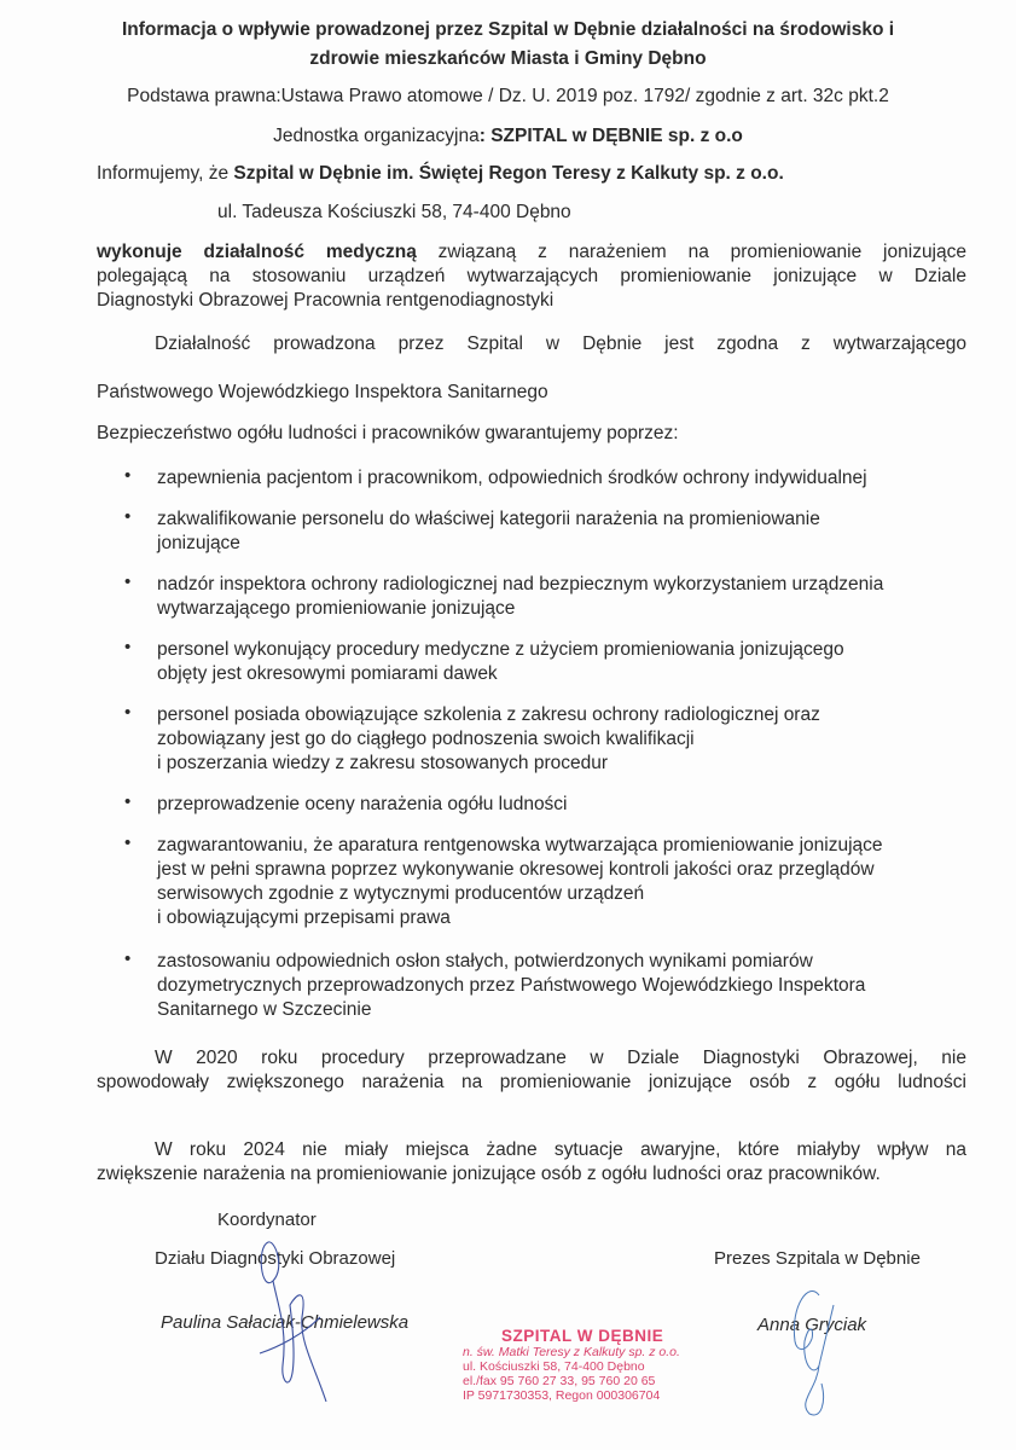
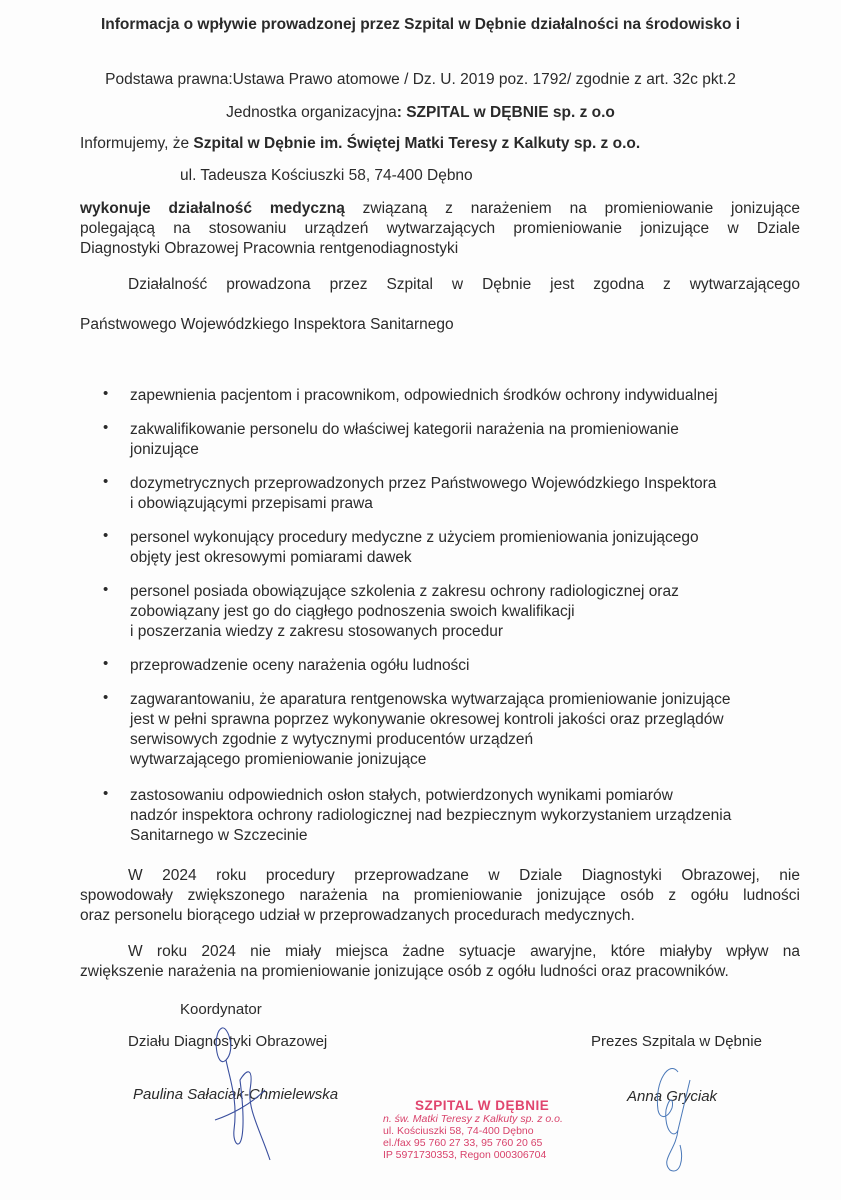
  Informacja o wpływie prowadzonej przez Szpital w Dębnie działalności na środowisko i
- zdrowie mieszkańców Miasta i Gminy Dębno
  Podstawa prawna:Ustawa Prawo atomowe / Dz. U. 2019 poz. 1792/ zgodnie z art. 32c pkt.2
  Jednostka organizacyjna: SZPITAL w DĘBNIE sp. z o.o
- Informujemy, że Szpital w Dębnie im. Świętej Regon Teresy z Kalkuty sp. z o.o.
+ Informujemy, że Szpital w Dębnie im. Świętej Matki Teresy z Kalkuty sp. z o.o.
  ul. Tadeusza Kościuszki 58, 74-400 Dębno
  wykonuje działalność medyczną związaną z narażeniem na promieniowanie jonizujące
  polegającą na stosowaniu urządzeń wytwarzających promieniowanie jonizujące w Dziale
  Diagnostyki Obrazowej Pracownia rentgenodiagnostyki
  Działalność prowadzona przez Szpital w Dębnie jest zgodna z wytwarzającego
  Państwowego Wojewódzkiego Inspektora Sanitarnego
- Bezpieczeństwo ogółu ludności i pracowników gwarantujemy poprzez:
  •
  zapewnienia pacjentom i pracownikom, odpowiednich środków ochrony indywidualnej
  •
  zakwalifikowanie personelu do właściwej kategorii narażenia na promieniowanie
  jonizujące
  •
- nadzór inspektora ochrony radiologicznej nad bezpiecznym wykorzystaniem urządzenia
+ dozymetrycznych przeprowadzonych przez Państwowego Wojewódzkiego Inspektora
- wytwarzającego promieniowanie jonizujące
+ i obowiązującymi przepisami prawa
  •
  personel wykonujący procedury medyczne z użyciem promieniowania jonizującego
  objęty jest okresowymi pomiarami dawek
  •
  personel posiada obowiązujące szkolenia z zakresu ochrony radiologicznej oraz
  zobowiązany jest go do ciągłego podnoszenia swoich kwalifikacji
  i poszerzania wiedzy z zakresu stosowanych procedur
  •
  przeprowadzenie oceny narażenia ogółu ludności
  •
  zagwarantowaniu, że aparatura rentgenowska wytwarzająca promieniowanie jonizujące
  jest w pełni sprawna poprzez wykonywanie okresowej kontroli jakości oraz przeglądów
  serwisowych zgodnie z wytycznymi producentów urządzeń
- i obowiązującymi przepisami prawa
+ wytwarzającego promieniowanie jonizujące
  •
  zastosowaniu odpowiednich osłon stałych, potwierdzonych wynikami pomiarów
- dozymetrycznych przeprowadzonych przez Państwowego Wojewódzkiego Inspektora
+ nadzór inspektora ochrony radiologicznej nad bezpiecznym wykorzystaniem urządzenia
  Sanitarnego w Szczecinie
- W 2020 roku procedury przeprowadzane w Dziale Diagnostyki Obrazowej, nie
+ W 2024 roku procedury przeprowadzane w Dziale Diagnostyki Obrazowej, nie
  spowodowały zwiększonego narażenia na promieniowanie jonizujące osób z ogółu ludności
+ oraz personelu biorącego udział w przeprowadzanych procedurach medycznych.
  W roku 2024 nie miały miejsca żadne sytuacje awaryjne, które miałyby wpływ na
  zwiększenie narażenia na promieniowanie jonizujące osób z ogółu ludności oraz pracowników.
  Koordynator
  Działu Diagnostyki Obrazowej
  Paulina Sałaciak-Chmielewska
  SZPITAL W DĘBNIE
  n. św. Matki Teresy z Kalkuty sp. z o.o.
  ul. Kościuszki 58, 74-400 Dębno
  el./fax 95 760 27 33, 95 760 20 65
  IP 5971730353, Regon 000306704
  Prezes Szpitala w Dębnie
  Anna Gryciak
